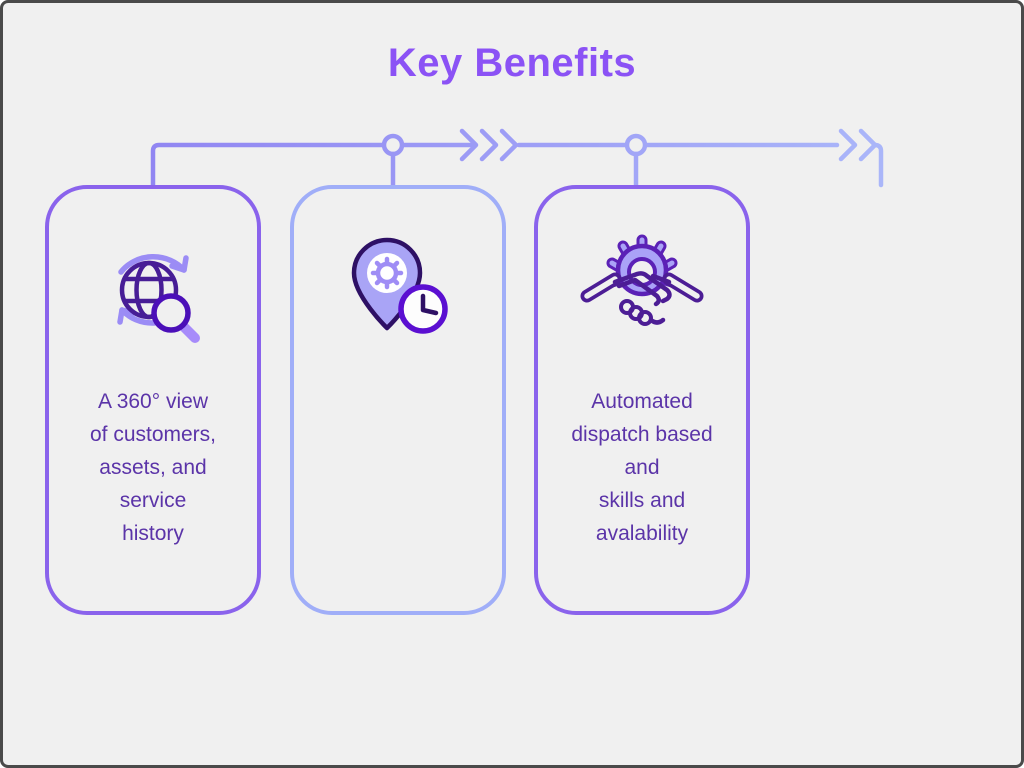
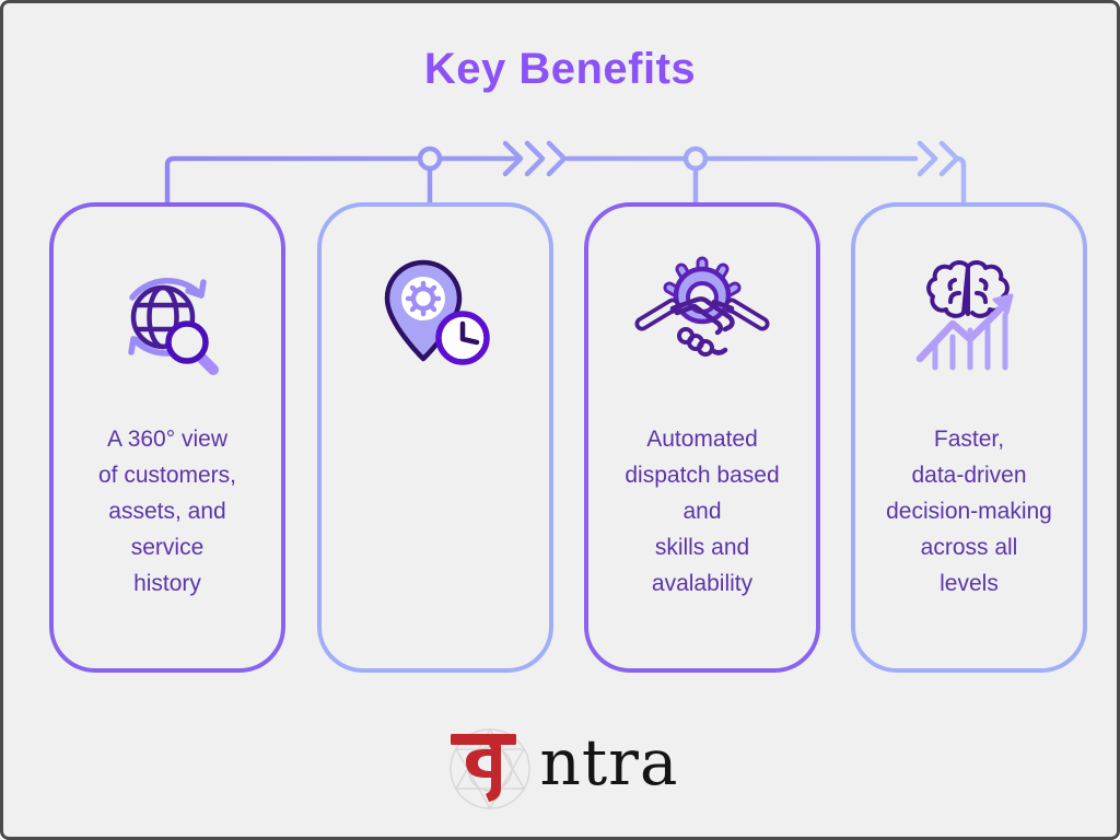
  Key Benefits
  A 360° view
  of customers,
  assets, and
  service
  history
  Automated
  dispatch based
  and
  skills and
  avalability
+ Faster,
+ data-driven
+ decision-making
+ across all
+ levels
+ ntra
